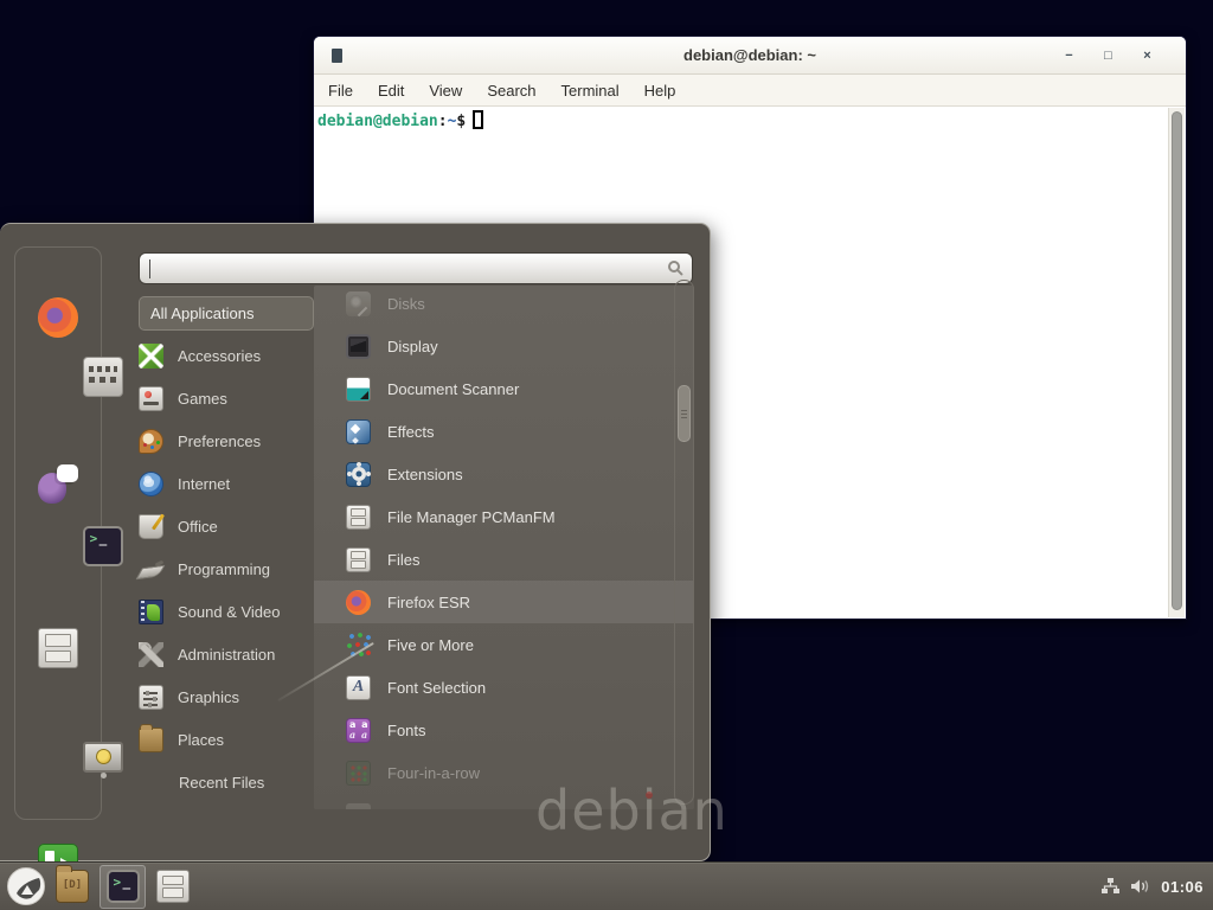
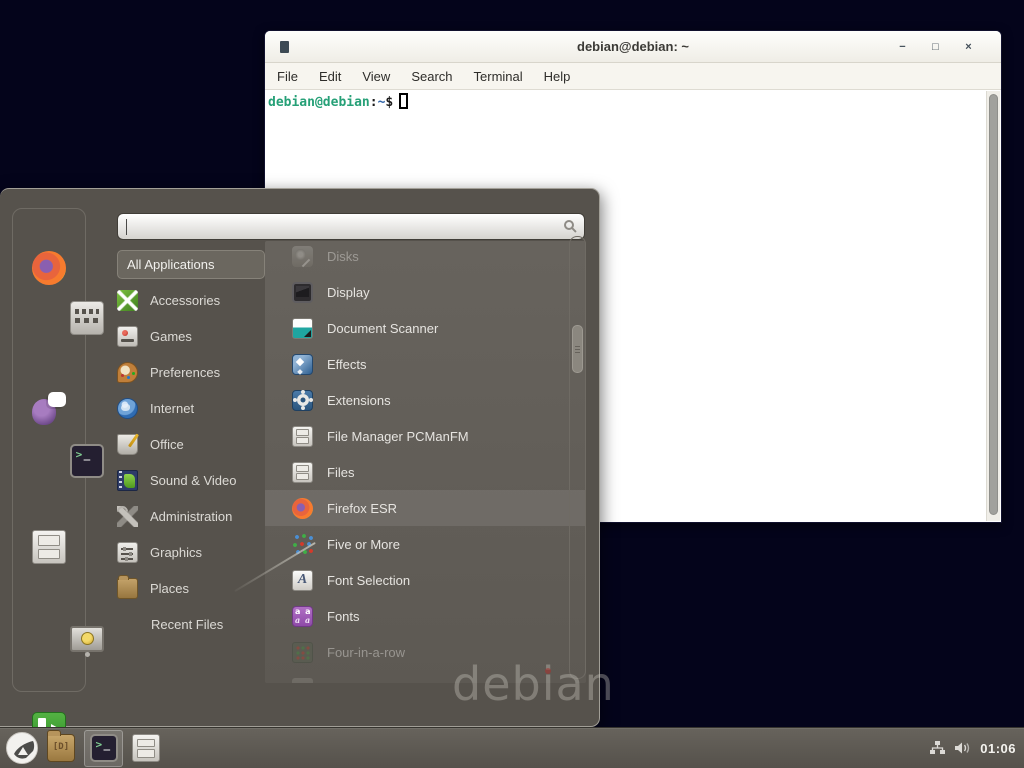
  debian@debian: ~
  −
  □
  ×
  File
  Edit
  View
  Search
  Terminal
  Help
  debian@debian:~$
  All Applications
  Accessories
  Games
  Preferences
  Internet
  Office
- Programming
  Sound & Video
  Administration
  Graphics
  Places
  Recent Files
  Disks
  Display
  Document Scanner
  Effects
  Extensions
  File Manager PCManFM
  Files
  Firefox ESR
  Five or More
  Font Selection
  Fonts
  Four-in-a-row
  debian
  01:06
